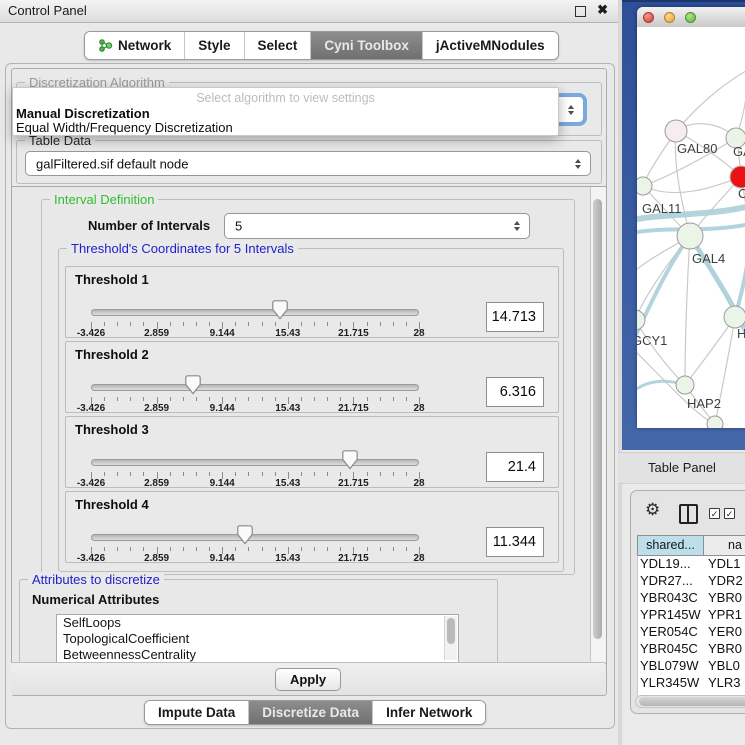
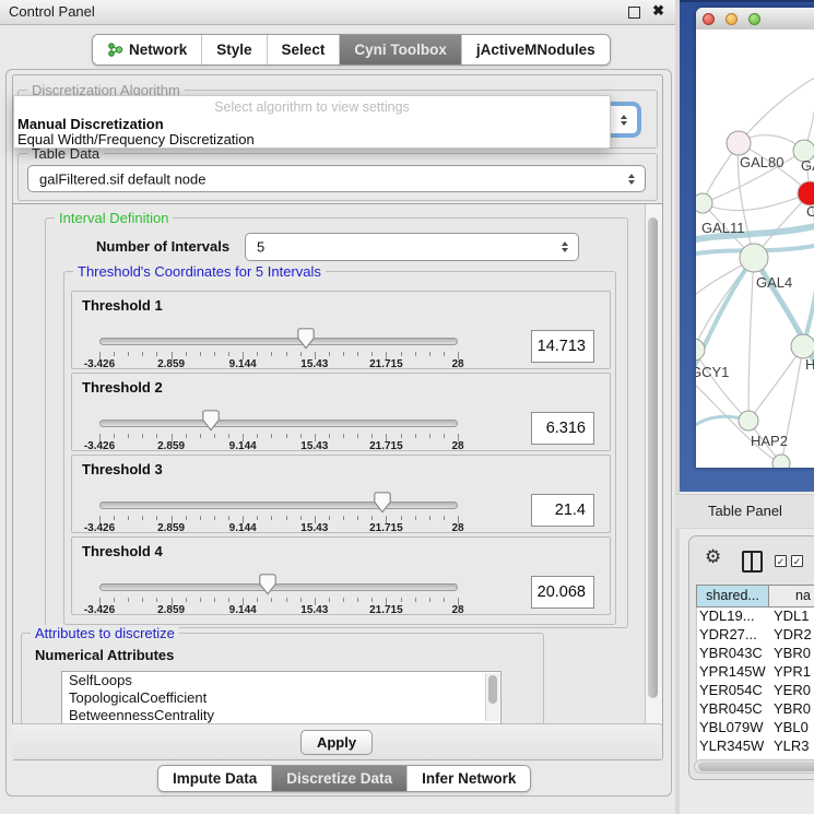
  Control Panel
  ✖
  Network
  Style
  Select
  Cyni Toolbox
  jActiveMNodules
  Discretization Algorithm
  Select algorithm to view settings
  Manual Discretization
  Equal Width/Frequency Discretization
  Table Data
  galFiltered.sif default node
  Interval Definition
  Number of Intervals
  5
  Threshold's Coordinates for 5 Intervals
  Threshold 1
  -3.426
  2.859
  9.144
  15.43
  21.715
  28
  14.713
  Threshold 2
  -3.426
  2.859
  9.144
  15.43
  21.715
  28
  6.316
  Threshold 3
  -3.426
  2.859
  9.144
  15.43
  21.715
  28
  21.4
  Threshold 4
  -3.426
  2.859
  9.144
  15.43
  21.715
  28
- 11.344
+ 20.068
  Attributes to discretize
  Numerical Attributes
  SelfLoops
  TopologicalCoefficient
  BetweennessCentrality
  Apply
  Impute Data
  Discretize Data
  Infer Network
  GAL80
  C
  GAL11
  GAL4
  GCY1
  H
  HAP2
  Table Panel
  ⚙
  ✓
  ✓
  shared...
  na
  YDL19...
  YDL1
  YDR27...
  YDR2
  YBR043C
  YBR0
  YPR145W
  YPR1
  YER054C
  YER0
  YBR045C
  YBR0
  YBL079W
  YBL0
  YLR345W
  YLR3
